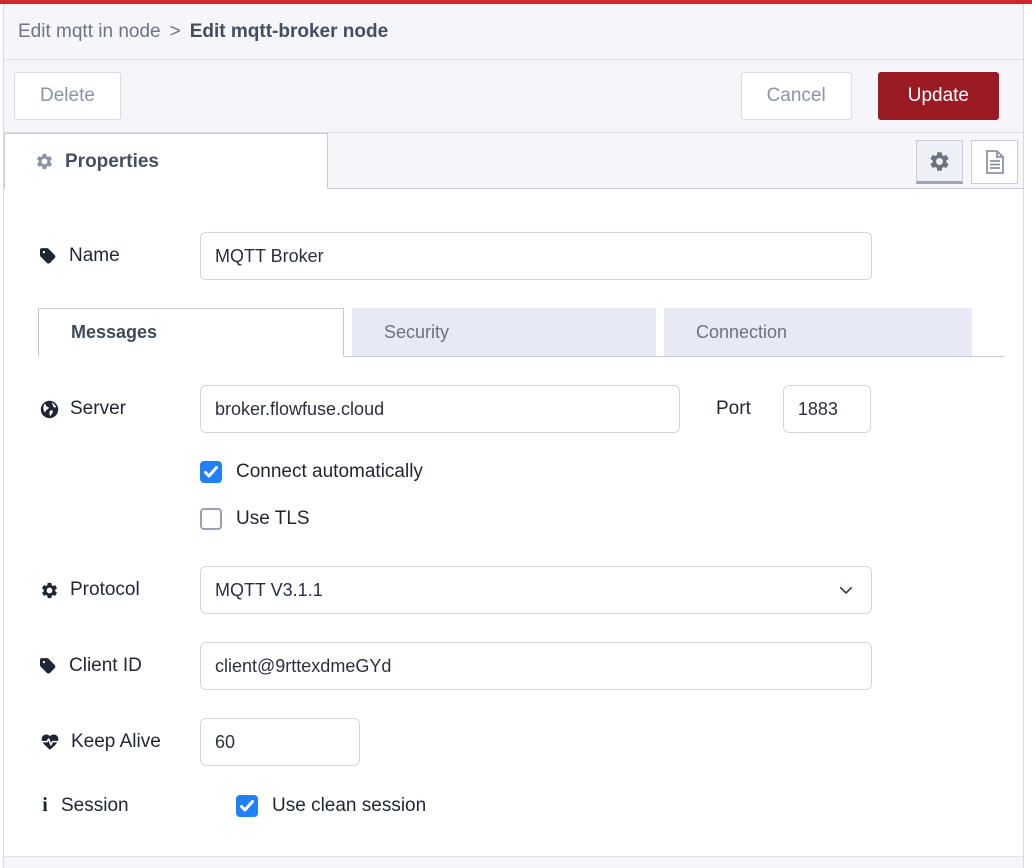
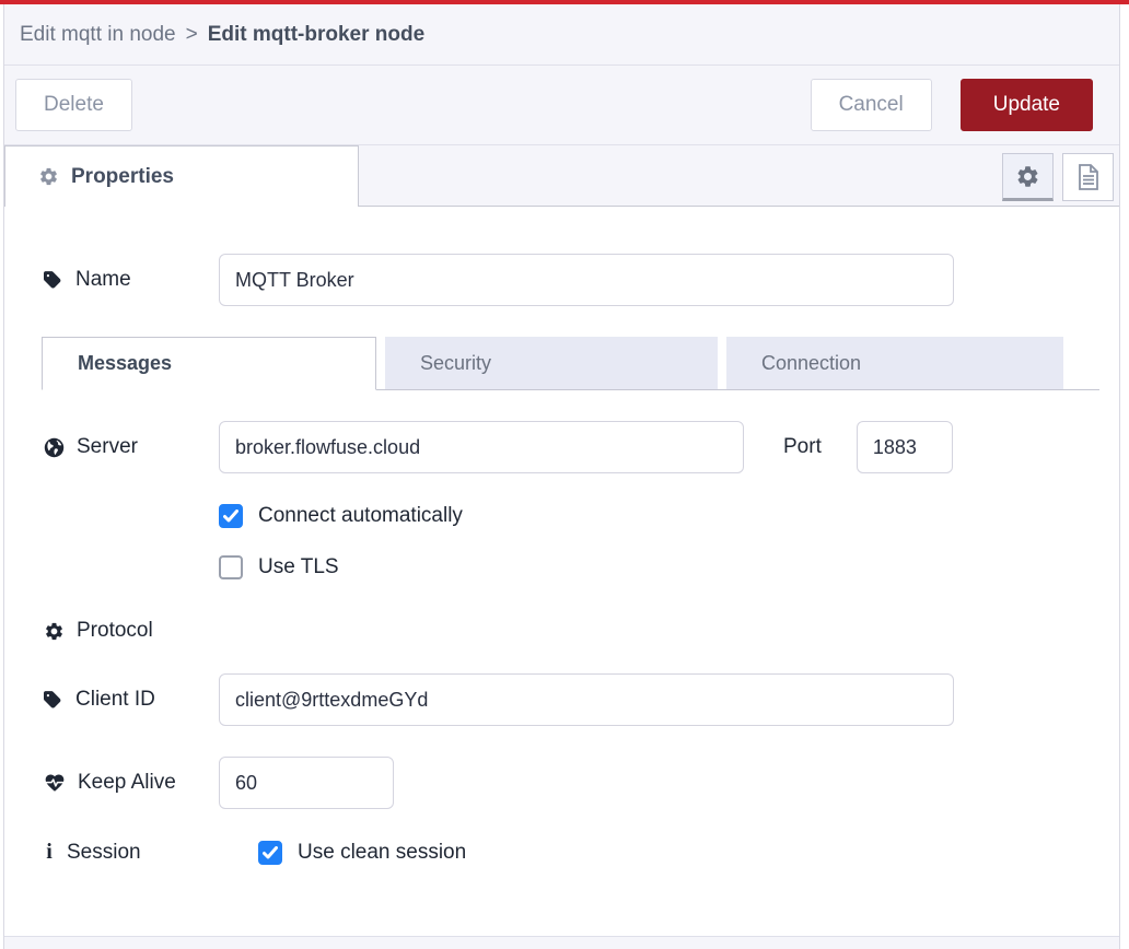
  Edit mqtt in node
  >
  Edit mqtt-broker node
  Delete
  Cancel
  Update
  Properties
  Name
  MQTT Broker
  Messages
  Security
  Connection
  Server
  broker.flowfuse.cloud
  Port
  1883
  Connect automatically
  Use TLS
  Protocol
- MQTT V3.1.1
  Client ID
  client@9rttexdmeGYd
  Keep Alive
  60
  i
  Session
  Use clean session
